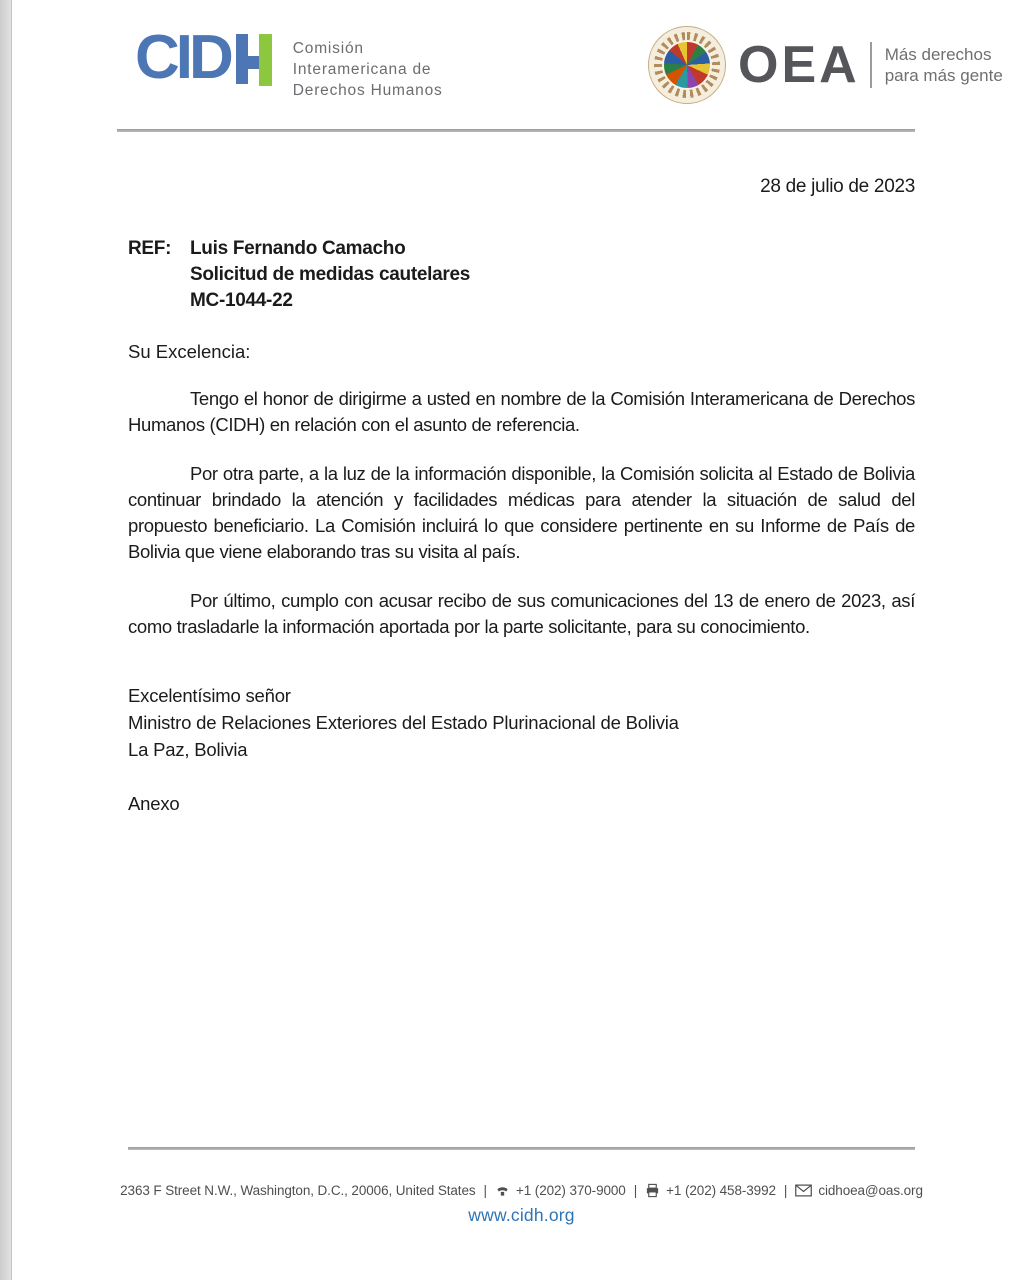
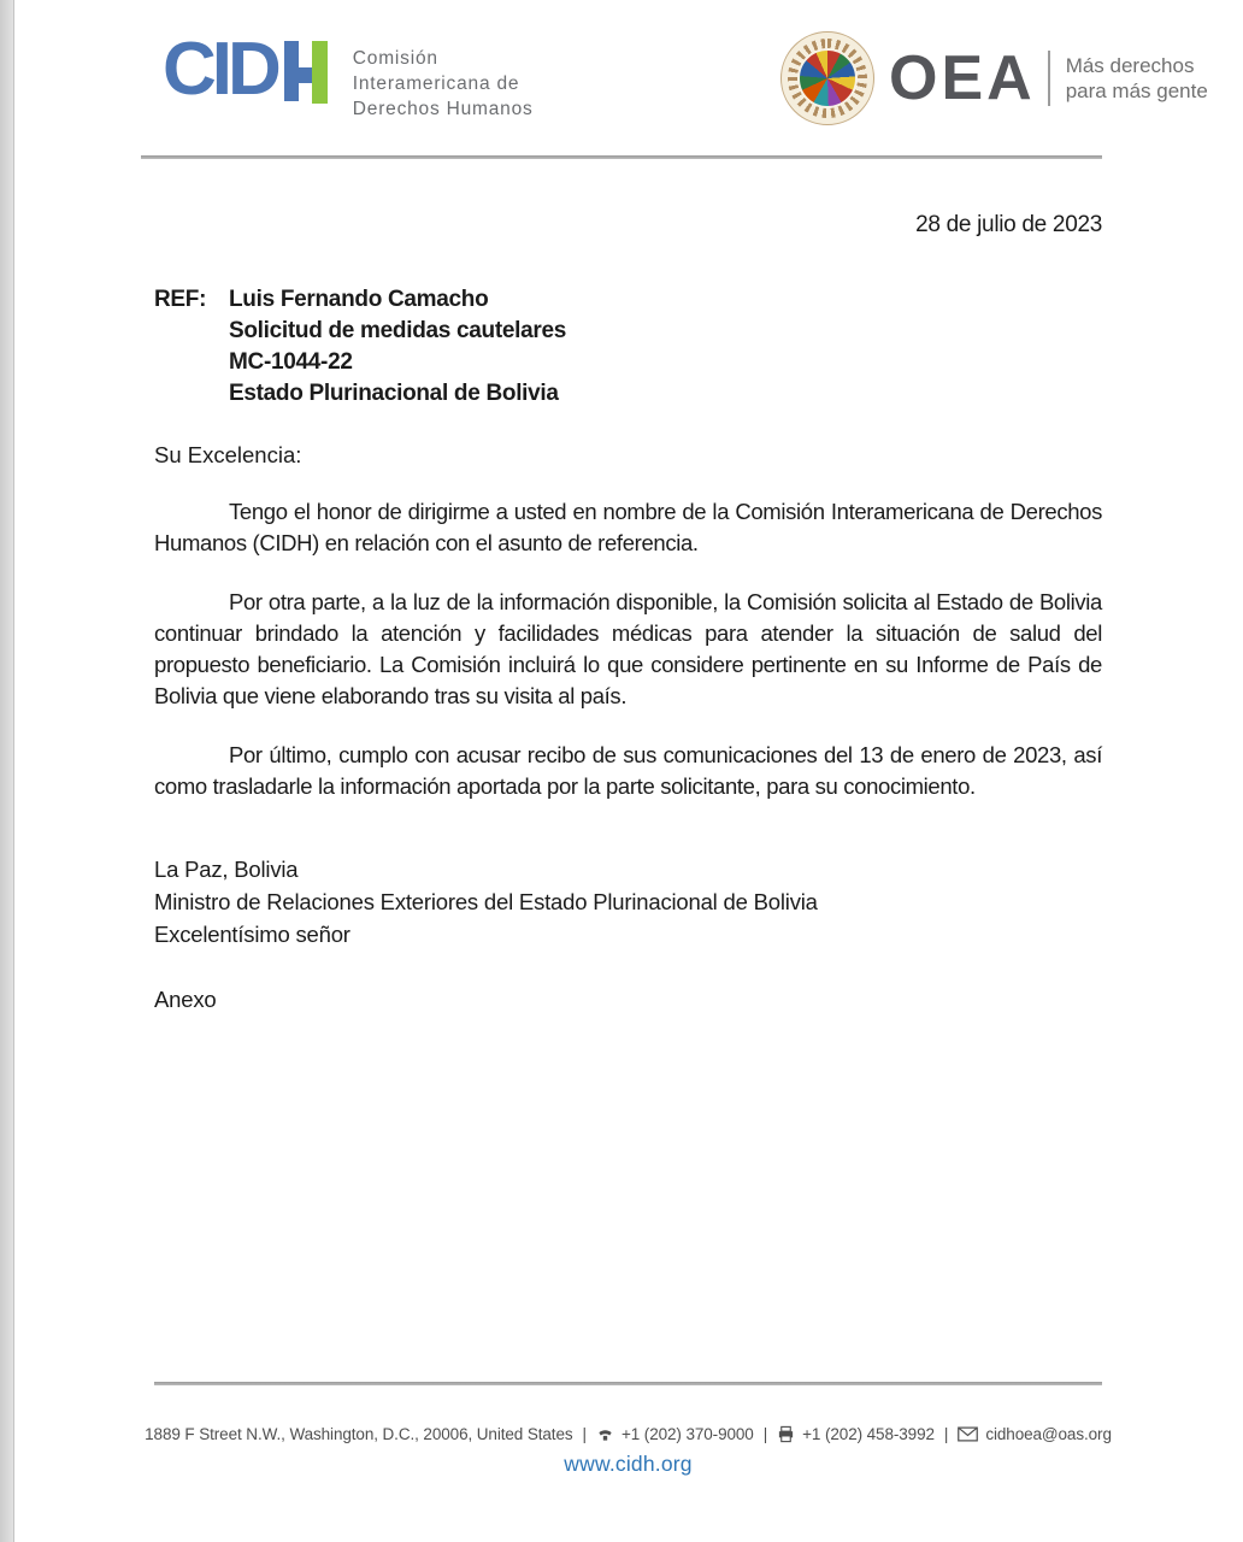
  CID
  Comisión
  Interamericana de
  Derechos Humanos
  OEA
  Más derechos
  para más gente
  28 de julio de 2023
  REF:
  Luis Fernando Camacho
  Solicitud de medidas cautelares
  MC-1044-22
+ Estado Plurinacional de Bolivia
  Su Excelencia:
  Tengo el honor de dirigirme a usted en nombre de la Comisión Interamericana de Derechos Humanos (CIDH) en relación con el asunto de referencia.
  Por otra parte, a la luz de la información disponible, la Comisión solicita al Estado de Bolivia continuar brindado la atención y facilidades médicas para atender la situación de salud del propuesto beneficiario. La Comisión incluirá lo que considere pertinente en su Informe de País de Bolivia que viene elaborando tras su visita al país.
  Por último, cumplo con acusar recibo de sus comunicaciones del 13 de enero de 2023, así como trasladarle la información aportada por la parte solicitante, para su conocimiento.
- Excelentísimo señor
+ La Paz, Bolivia
  Ministro de Relaciones Exteriores del Estado Plurinacional de Bolivia
- La Paz, Bolivia
+ Excelentísimo señor
  Anexo
- 2363 F Street N.W., Washington, D.C., 20006, United States
+ 1889 F Street N.W., Washington, D.C., 20006, United States
  |
  +1 (202) 370-9000
  |
  +1 (202) 458-3992
  |
  cidhoea@oas.org
  www.cidh.org
